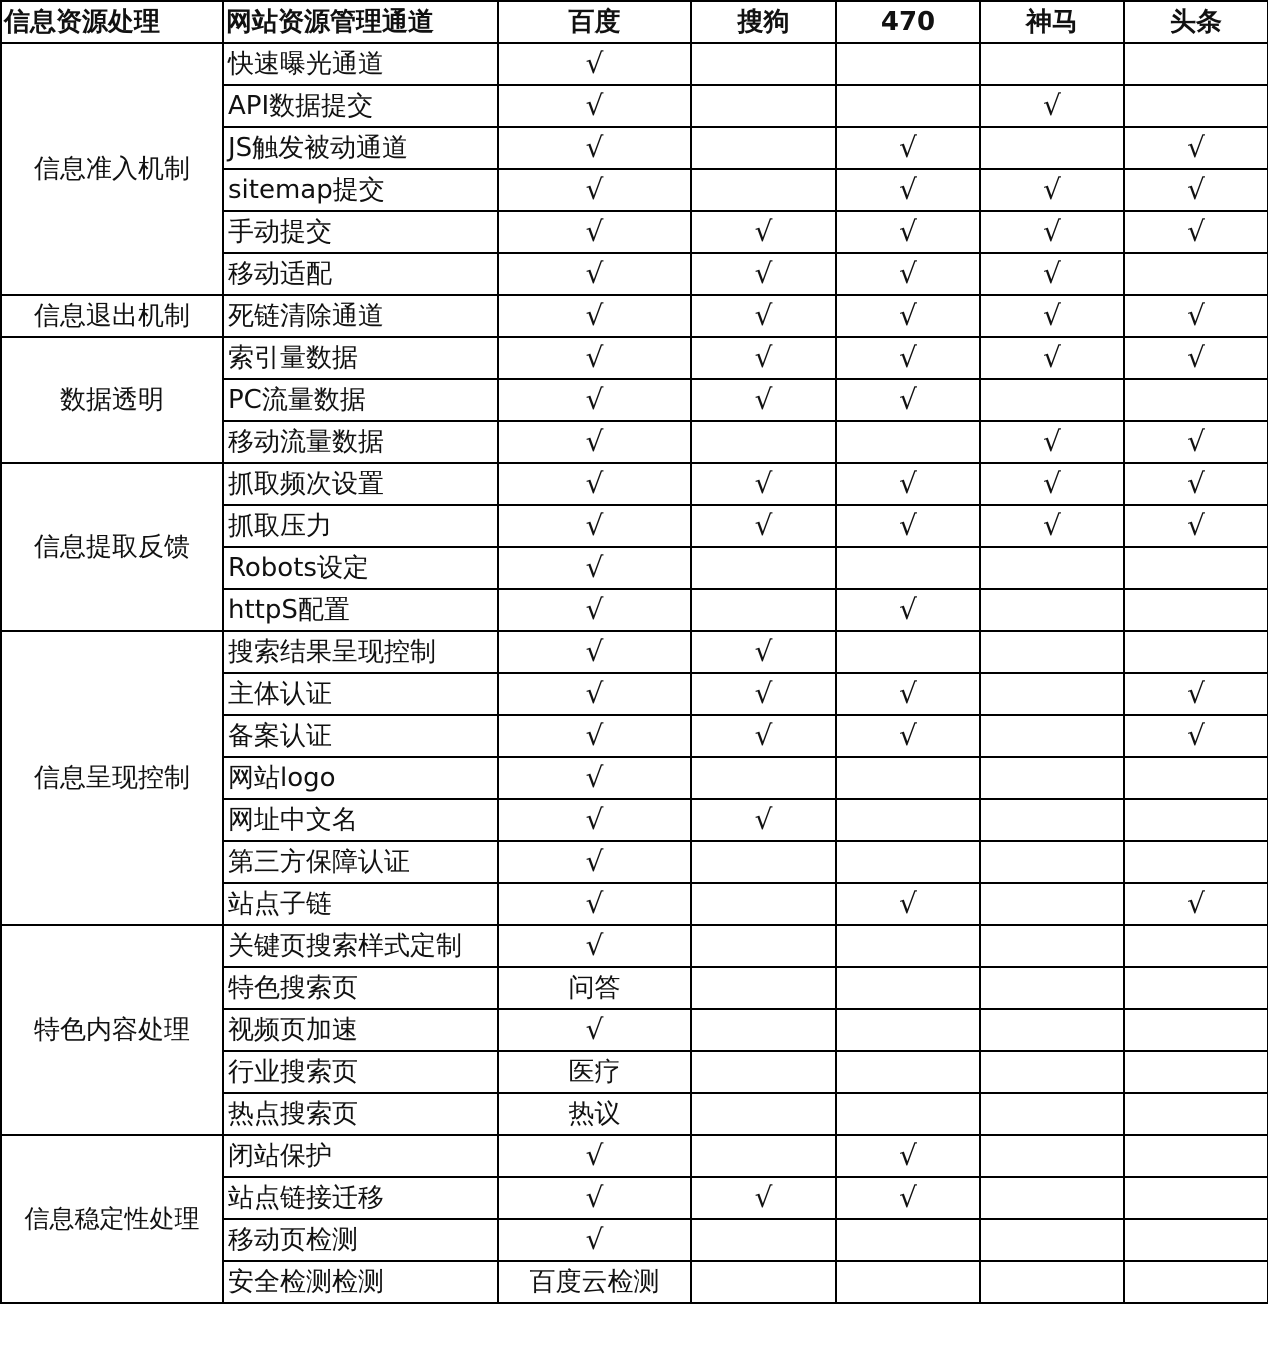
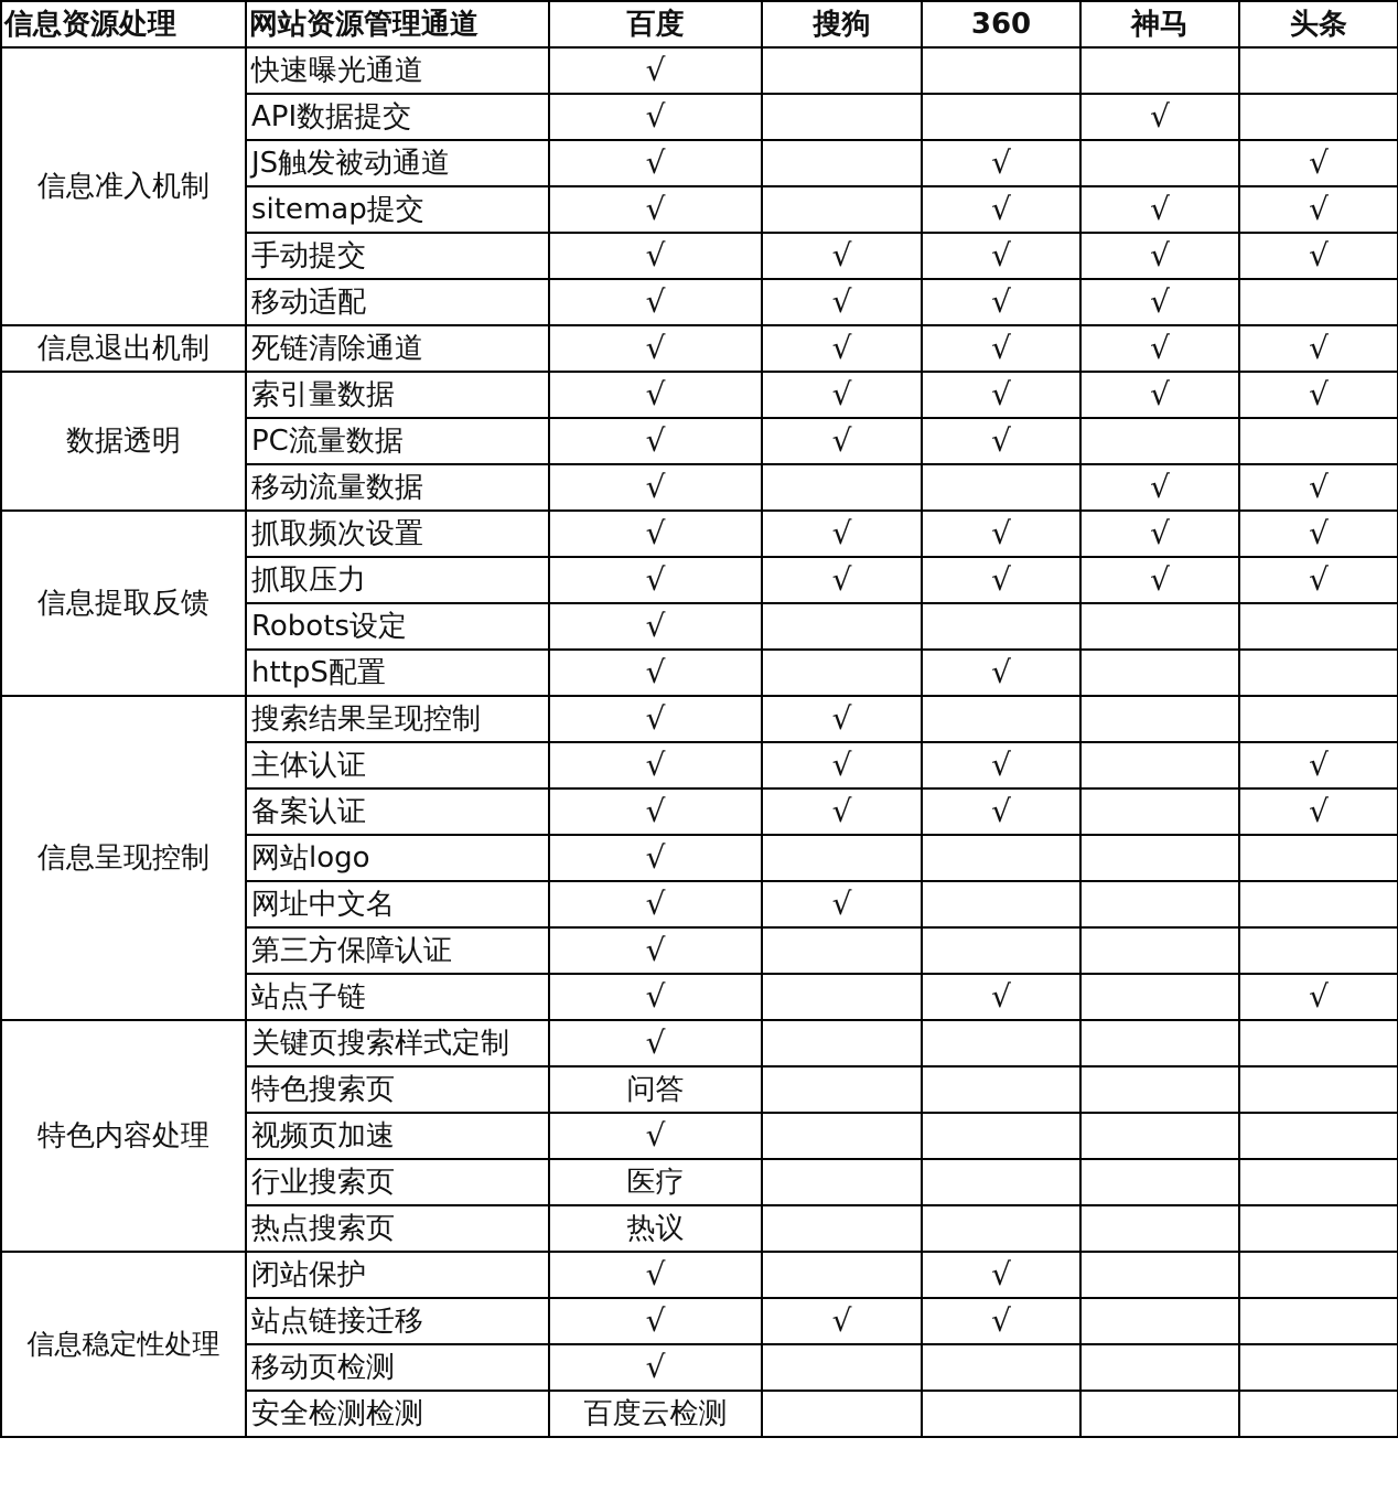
- 信息资源处理	网站资源管理通道	百度	搜狗	470	神马	头条
+ 信息资源处理	网站资源管理通道	百度	搜狗	360	神马	头条
  信息准入机制	快速曝光通道	√
  API数据提交	√			√
  JS触发被动通道	√		√		√
  sitemap提交	√		√	√	√
  手动提交	√	√	√	√	√
  移动适配	√	√	√	√
  信息退出机制	死链清除通道	√	√	√	√	√
  数据透明	索引量数据	√	√	√	√	√
  PC流量数据	√	√	√
  移动流量数据	√			√	√
  信息提取反馈	抓取频次设置	√	√	√	√	√
  抓取压力	√	√	√	√	√
  Robots设定	√
  httpS配置	√		√
  信息呈现控制	搜索结果呈现控制	√	√
  主体认证	√	√	√		√
  备案认证	√	√	√		√
  网站logo	√
  网址中文名	√	√
  第三方保障认证	√
  站点子链	√		√		√
  特色内容处理	关键页搜索样式定制	√
  特色搜索页	问答
  视频页加速	√
  行业搜索页	医疗
  热点搜索页	热议
  信息稳定性处理	闭站保护	√		√
  站点链接迁移	√	√	√
  移动页检测	√
  安全检测检测	百度云检测
